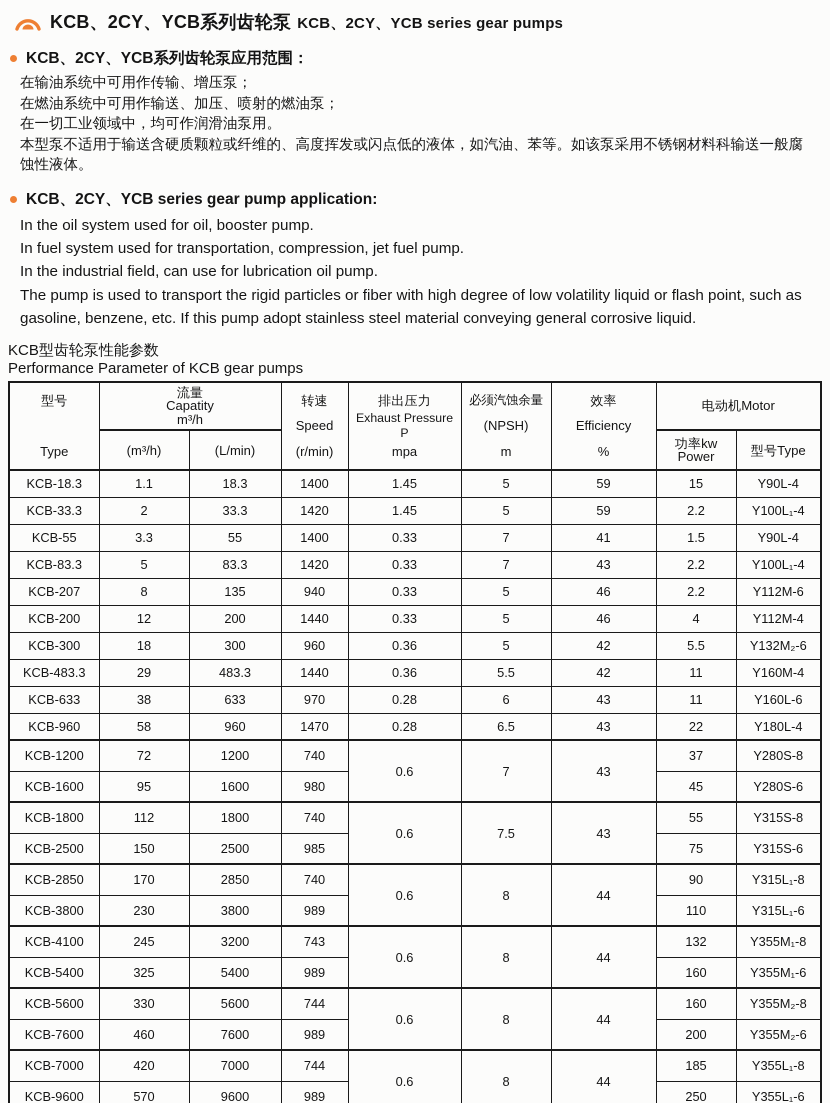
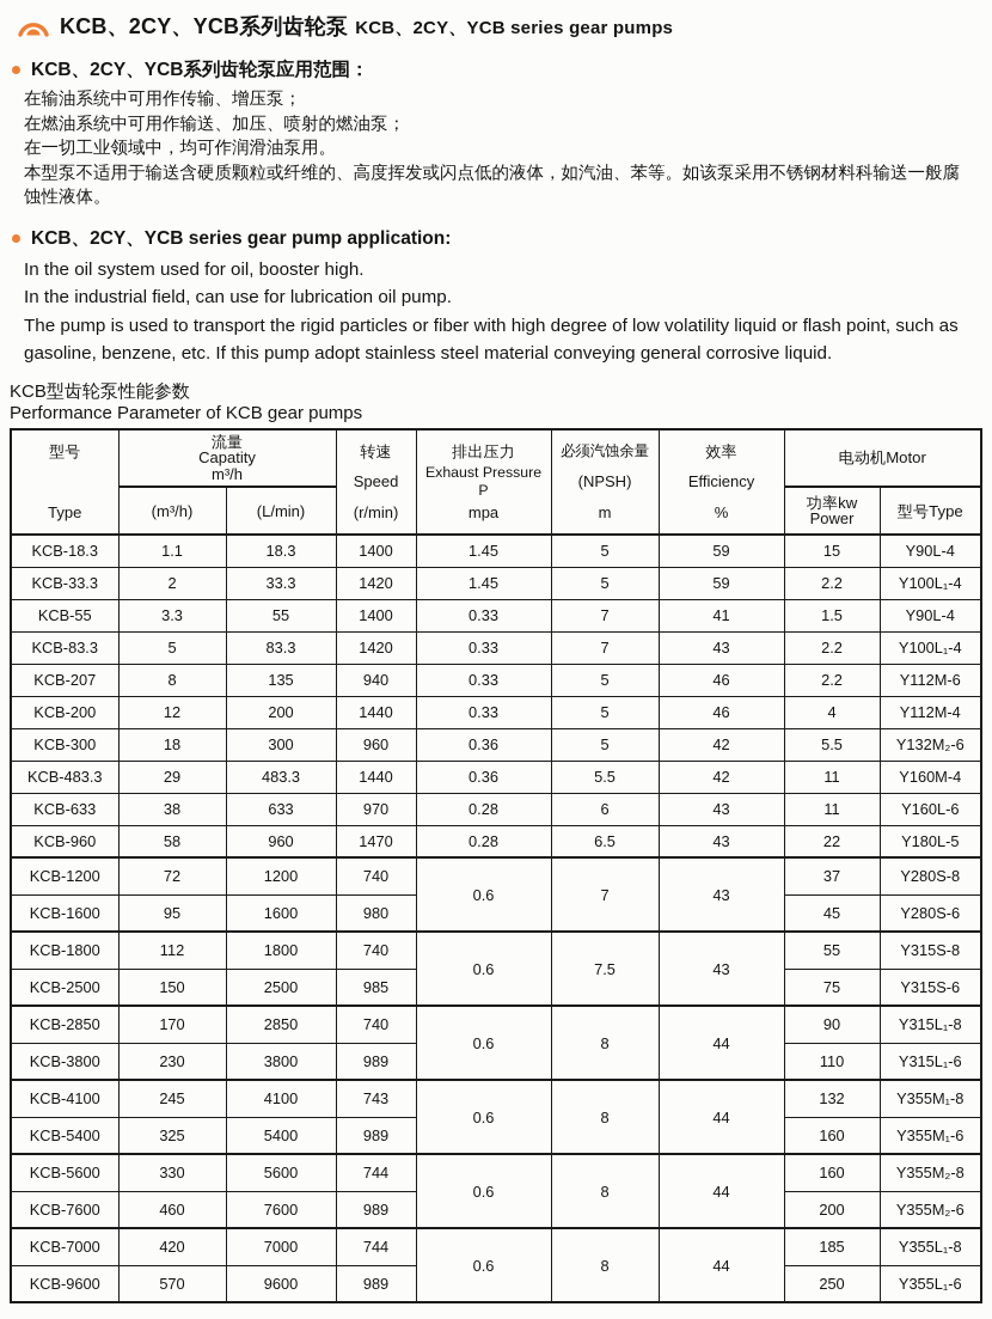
  KCB、2CY、YCB系列齿轮泵 KCB、2CY、YCB series gear pumps
  KCB、2CY、YCB系列齿轮泵应用范围：
  在输油系统中可用作传输、增压泵；
  在燃油系统中可用作输送、加压、喷射的燃油泵；
  在一切工业领域中，均可作润滑油泵用。
  本型泵不适用于输送含硬质颗粒或纤维的、高度挥发或闪点低的液体，如汽油、苯等。如该泵采用不锈钢材料科输送一般腐蚀性液体。
  KCB、2CY、YCB series gear pump application:
- In the oil system used for oil, booster pump.
+ In the oil system used for oil, booster high.
- In fuel system used for transportation, compression, jet fuel pump.
  In the industrial field, can use for lubrication oil pump.
  The pump is used to transport the rigid particles or fiber with high degree of low volatility liquid or flash point, such as gasoline, benzene, etc. If this pump adopt stainless steel material conveying general corrosive liquid.
  KCB型齿轮泵性能参数
  Performance Parameter of KCB gear pumps
  型号 Type	流量 Capatity m³/h	转速 Speed (r/min)	排出压力 Exhaust Pressure P mpa	必须汽蚀余量 (NPSH) m	效率 Efficiency %	电动机Motor
  (m³/h)	(L/min)	功率kw Power	型号Type
  KCB-18.3	1.1	18.3	1400	1.45	5	59	15	Y90L-4
  KCB-33.3	2	33.3	1420	1.45	5	59	2.2	Y100L₁-4
  KCB-55	3.3	55	1400	0.33	7	41	1.5	Y90L-4
  KCB-83.3	5	83.3	1420	0.33	7	43	2.2	Y100L₁-4
  KCB-207	8	135	940	0.33	5	46	2.2	Y112M-6
  KCB-200	12	200	1440	0.33	5	46	4	Y112M-4
  KCB-300	18	300	960	0.36	5	42	5.5	Y132M₂-6
  KCB-483.3	29	483.3	1440	0.36	5.5	42	11	Y160M-4
  KCB-633	38	633	970	0.28	6	43	11	Y160L-6
- KCB-960	58	960	1470	0.28	6.5	43	22	Y180L-4
+ KCB-960	58	960	1470	0.28	6.5	43	22	Y180L-5
  KCB-1200	72	1200	740	0.6	7	43	37	Y280S-8
  KCB-1600	95	1600	980	45	Y280S-6
  KCB-1800	112	1800	740	0.6	7.5	43	55	Y315S-8
  KCB-2500	150	2500	985	75	Y315S-6
  KCB-2850	170	2850	740	0.6	8	44	90	Y315L₁-8
  KCB-3800	230	3800	989	110	Y315L₁-6
- KCB-4100	245	3200	743	0.6	8	44	132	Y355M₁-8
+ KCB-4100	245	4100	743	0.6	8	44	132	Y355M₁-8
  KCB-5400	325	5400	989	160	Y355M₁-6
  KCB-5600	330	5600	744	0.6	8	44	160	Y355M₂-8
  KCB-7600	460	7600	989	200	Y355M₂-6
  KCB-7000	420	7000	744	0.6	8	44	185	Y355L₁-8
  KCB-9600	570	9600	989	250	Y355L₁-6
